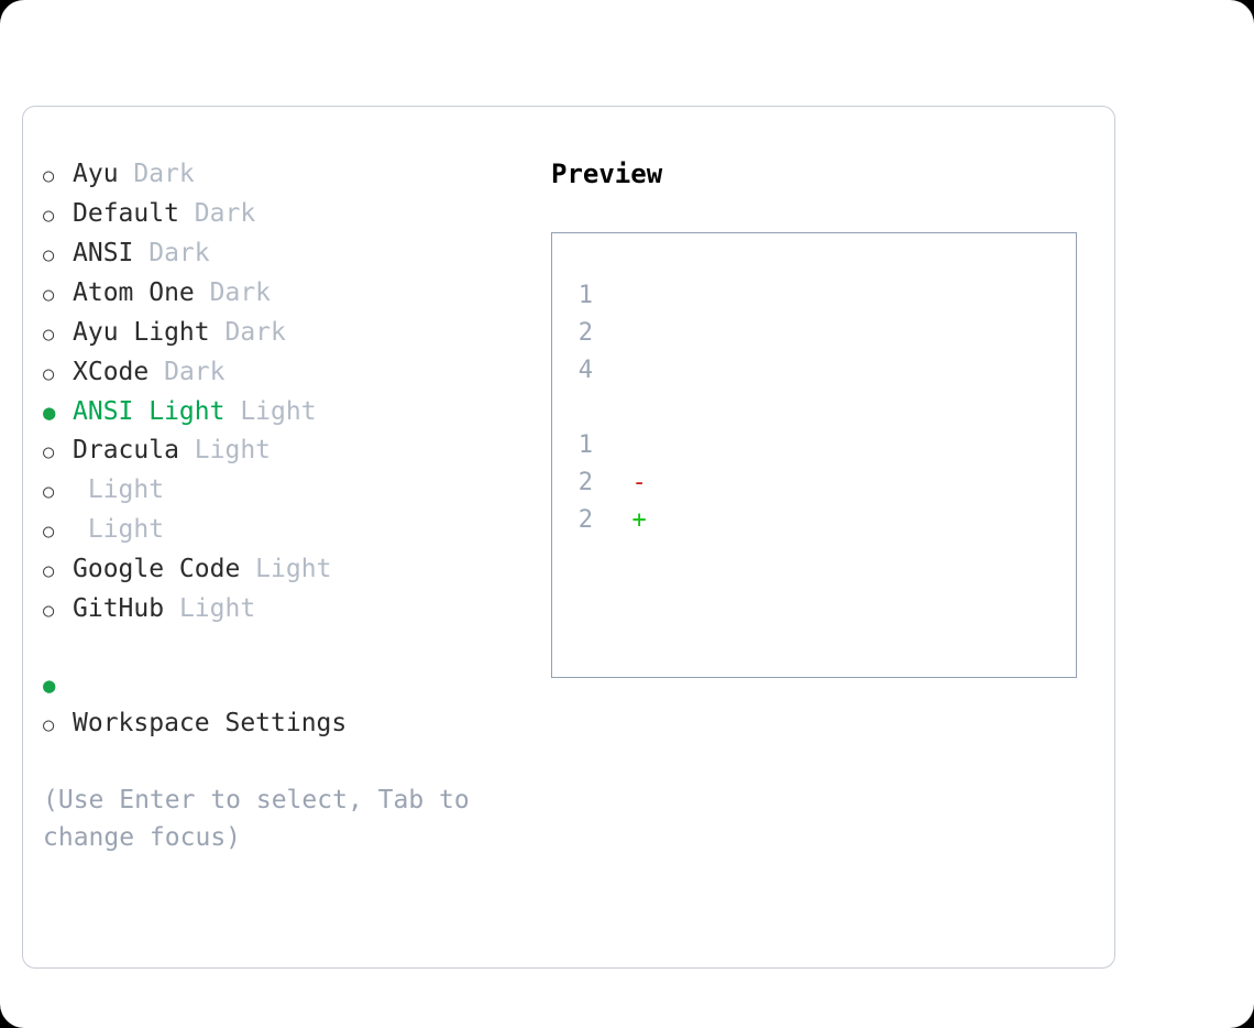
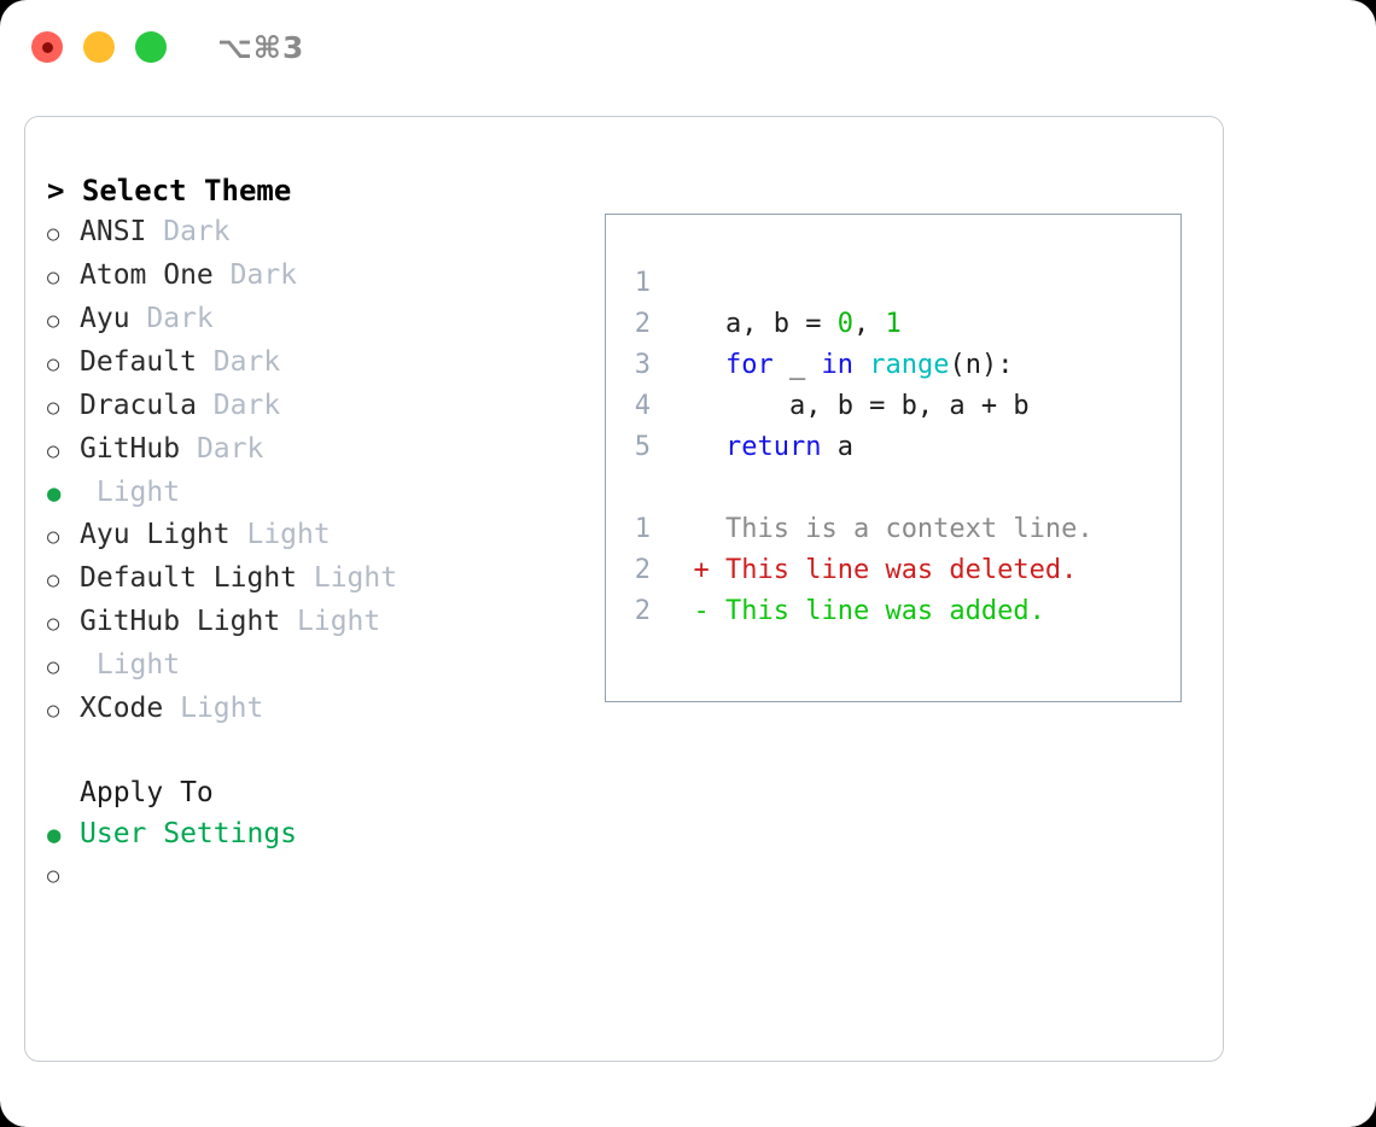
+ ⌥⌘3
+ > Select Theme
  ○
- Ayu
+ ANSI
  Dark
  ○
- Default
+ Atom One
  Dark
  ○
- ANSI
+ Ayu
  Dark
  ○
- Atom One
+ Default
  Dark
  ○
- Ayu Light
+ Dracula
  Dark
  ○
- XCode
+ GitHub
  Dark
  ●
- ANSI Light
  Light
  ○
- Dracula
+ Ayu Light
  Light
  ○
+ Default Light
  Light
  ○
+ GitHub Light
  Light
  ○
- Google Code
  Light
  ○
- GitHub
+ XCode
  Light
+ Apply To
  ●
+ User Settings
  ○
- Workspace Settings
- (Use Enter to select, Tab to change focus)
- Preview
  1
  2
+ a, b = 0, 1
+ 3
+ for _ in range(n):
  4
+ a, b = b, a + b
+ 5
+ return a
  1
+ This is a context line.
  2
- -
+ +
+ This line was deleted.
  2
- +
+ -
+ This line was added.
